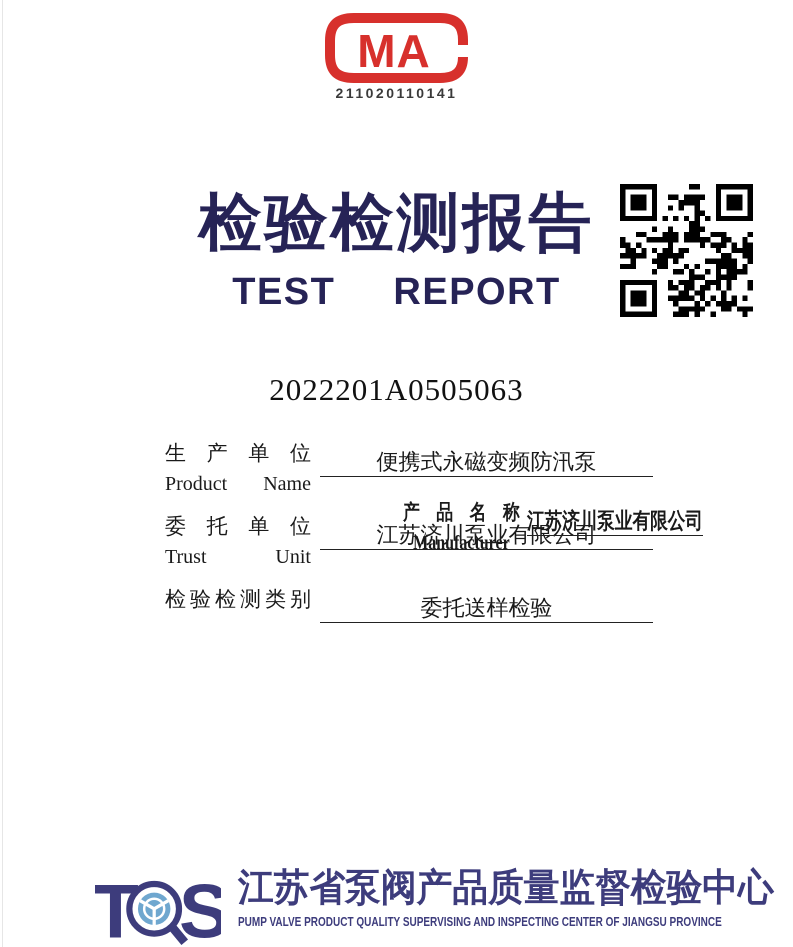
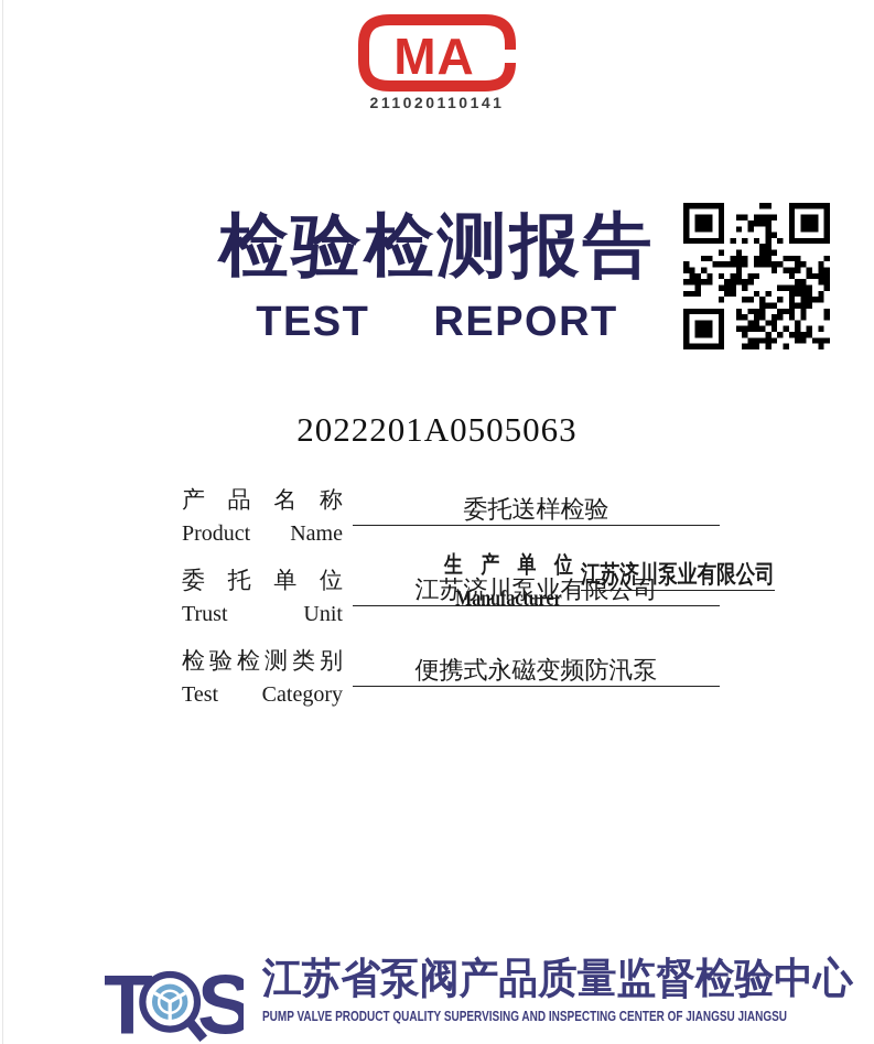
  MA
  211020110141
  检验检测报告
  TEST REPORT
  2022201A0505063
- 生产单位
+ 产品名称
  Product Name
- 便携式永磁变频防汛泵
+ 委托送样检验
  委托单位
  Trust Unit
  江苏济川泵业有限公司
- 产品名称
+ 生产单位
  Manufacturer
  江苏济川泵业有限公司
  检验检测类别
+ Test Category
- 委托送样检验
+ 便携式永磁变频防汛泵
  T
  S
  江苏省泵阀产品质量监督检验中心
- PUMP VALVE PRODUCT QUALITY SUPERVISING AND INSPECTING CENTER OF JIANGSU PROVINCE
+ PUMP VALVE PRODUCT QUALITY SUPERVISING AND INSPECTING CENTER OF JIANGSU JIANGSU
